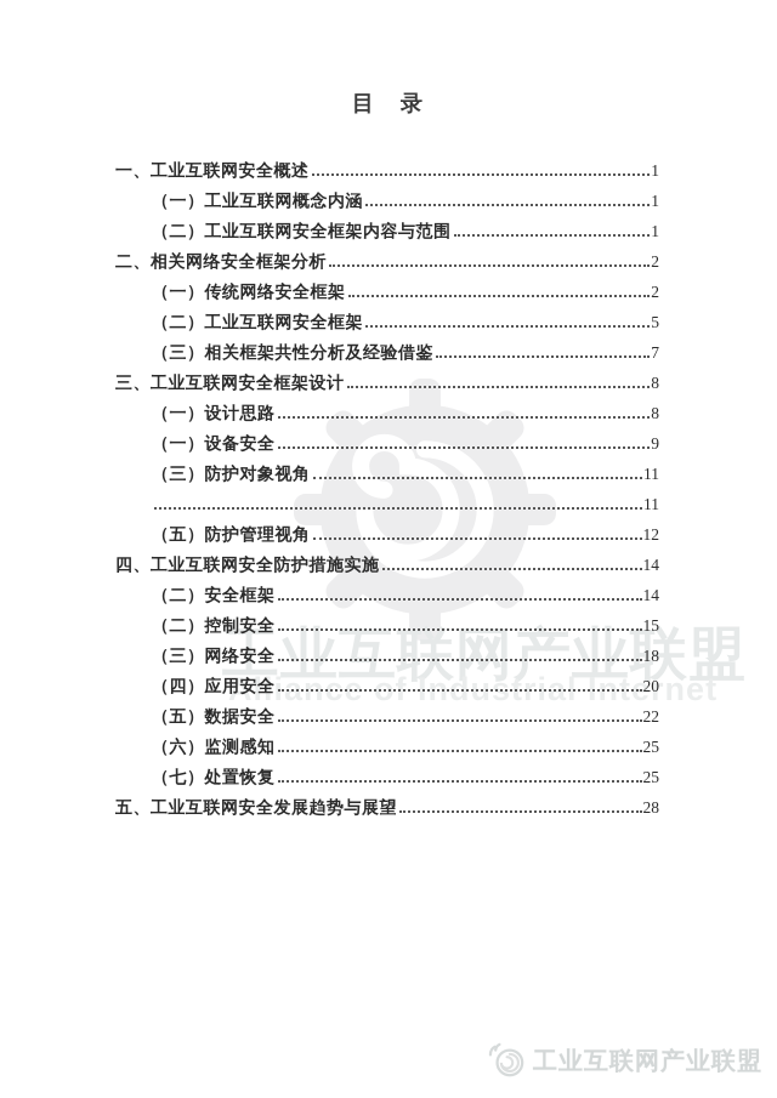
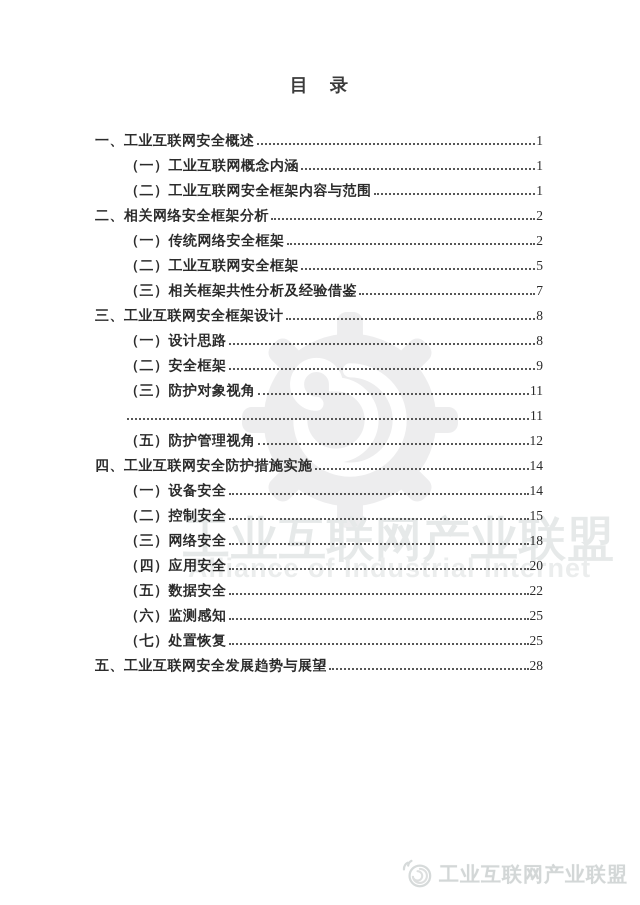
  工业互联网产业联盟
  Alliance of Industrial Internet
  目 录
  一、工业互联网安全概述
  1
  （一）工业互联网概念内涵
  1
  （二）工业互联网安全框架内容与范围
  1
  二、相关网络安全框架分析
  2
  （一）传统网络安全框架
  2
  （二）工业互联网安全框架
  5
  （三）相关框架共性分析及经验借鉴
  7
  三、工业互联网安全框架设计
  8
  （一）设计思路
  8
- （一）设备安全
+ （二）安全框架
  9
  （三）防护对象视角
  11
  11
  （五）防护管理视角
  12
  四、工业互联网安全防护措施实施
  14
- （二）安全框架
+ （一）设备安全
  14
  （二）控制安全
  15
  （三）网络安全
  18
  （四）应用安全
  20
  （五）数据安全
  22
  （六）监测感知
  25
  （七）处置恢复
  25
  五、工业互联网安全发展趋势与展望
  28
  工业互联网产业联盟
